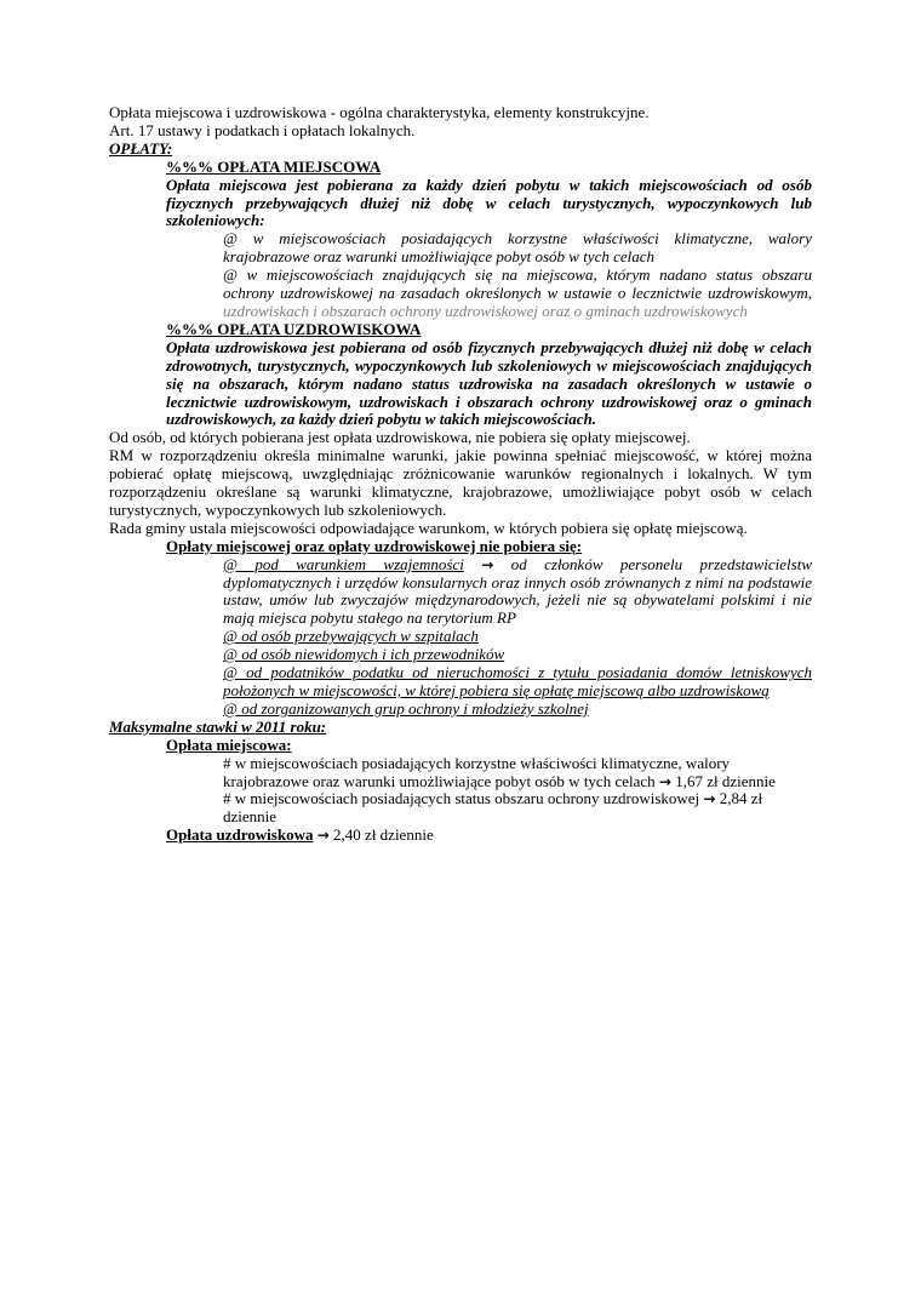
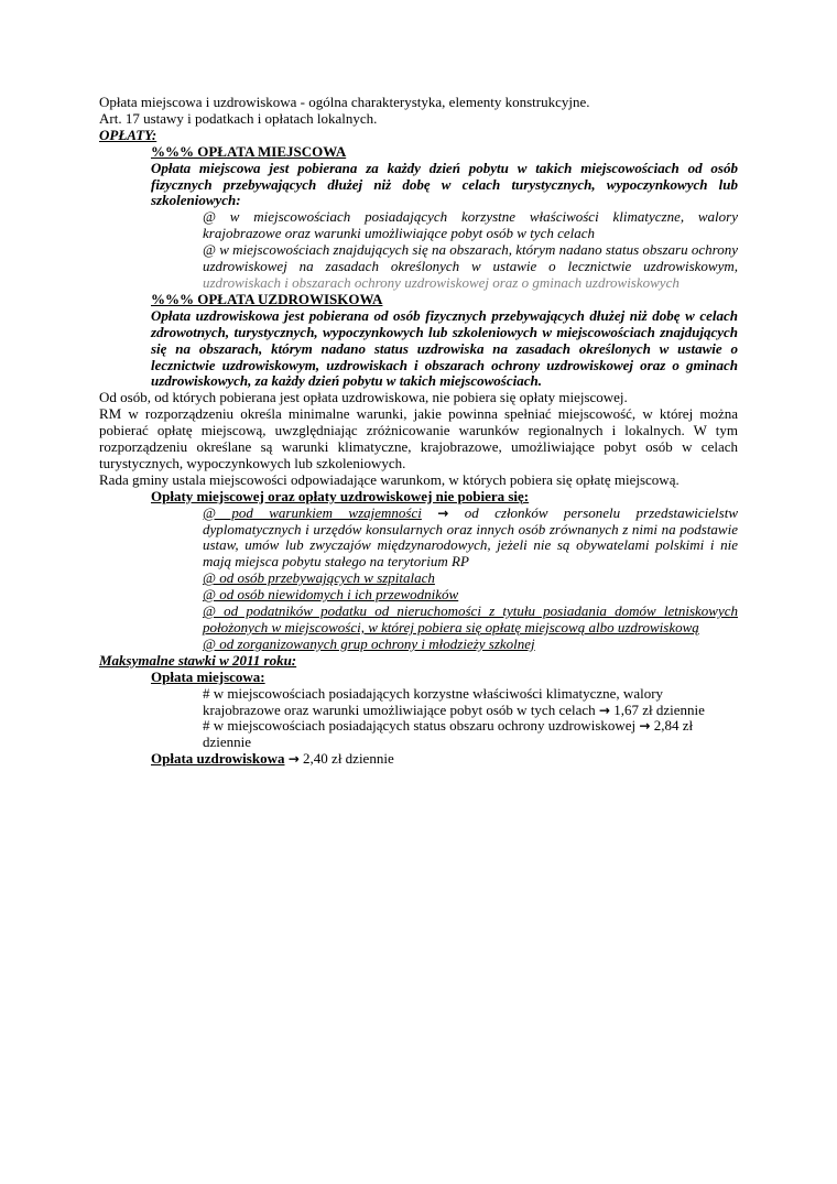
  Opłata miejscowa i uzdrowiskowa - ogólna charakterystyka, elementy konstrukcyjne.
  Art. 17 ustawy i podatkach i opłatach lokalnych.
  OPŁATY:
  %%% OPŁATA MIEJSCOWA
  Opłata miejscowa jest pobierana za każdy dzień pobytu w takich miejscowościach od osób fizycznych przebywających dłużej niż dobę w celach turystycznych, wypoczynkowych lub szkoleniowych:
  @ w miejscowościach posiadających korzystne właściwości klimatyczne, walory krajobrazowe oraz warunki umożliwiające pobyt osób w tych celach
- @ w miejscowościach znajdujących się na miejscowa, którym nadano status obszaru ochrony uzdrowiskowej na zasadach określonych w ustawie o lecznictwie uzdrowiskowym, uzdrowiskach i obszarach ochrony uzdrowiskowej oraz o gminach uzdrowiskowych
+ @ w miejscowościach znajdujących się na obszarach, którym nadano status obszaru ochrony uzdrowiskowej na zasadach określonych w ustawie o lecznictwie uzdrowiskowym, uzdrowiskach i obszarach ochrony uzdrowiskowej oraz o gminach uzdrowiskowych
  %%% OPŁATA UZDROWISKOWA
  Opłata uzdrowiskowa jest pobierana od osób fizycznych przebywających dłużej niż dobę w celach zdrowotnych, turystycznych, wypoczynkowych lub szkoleniowych w miejscowościach znajdujących się na obszarach, którym nadano status uzdrowiska na zasadach określonych w ustawie o lecznictwie uzdrowiskowym, uzdrowiskach i obszarach ochrony uzdrowiskowej oraz o gminach uzdrowiskowych, za każdy dzień pobytu w takich miejscowościach.
  Od osób, od których pobierana jest opłata uzdrowiskowa, nie pobiera się opłaty miejscowej.
  RM w rozporządzeniu określa minimalne warunki, jakie powinna spełniać miejscowość, w której można pobierać opłatę miejscową, uwzględniając zróżnicowanie warunków regionalnych i lokalnych. W tym rozporządzeniu określane są warunki klimatyczne, krajobrazowe, umożliwiające pobyt osób w celach turystycznych, wypoczynkowych lub szkoleniowych.
  Rada gminy ustala miejscowości odpowiadające warunkom, w których pobiera się opłatę miejscową.
  Opłaty miejscowej oraz opłaty uzdrowiskowej nie pobiera się:
  @ pod warunkiem wzajemności → od członków personelu przedstawicielstw dyplomatycznych i urzędów konsularnych oraz innych osób zrównanych z nimi na podstawie ustaw, umów lub zwyczajów międzynarodowych, jeżeli nie są obywatelami polskimi i nie mają miejsca pobytu stałego na terytorium RP
  @ od osób przebywających w szpitalach
  @ od osób niewidomych i ich przewodników
  @ od podatników podatku od nieruchomości z tytułu posiadania domów letniskowych położonych w miejscowości, w której pobiera się opłatę miejscową albo uzdrowiskową
  @ od zorganizowanych grup ochrony i młodzieży szkolnej
  Maksymalne stawki w 2011 roku:
  Opłata miejscowa:
  # w miejscowościach posiadających korzystne właściwości klimatyczne, walory krajobrazowe oraz warunki umożliwiające pobyt osób w tych celach → 1,67 zł dziennie
  # w miejscowościach posiadających status obszaru ochrony uzdrowiskowej → 2,84 zł dziennie
  Opłata uzdrowiskowa → 2,40 zł dziennie
